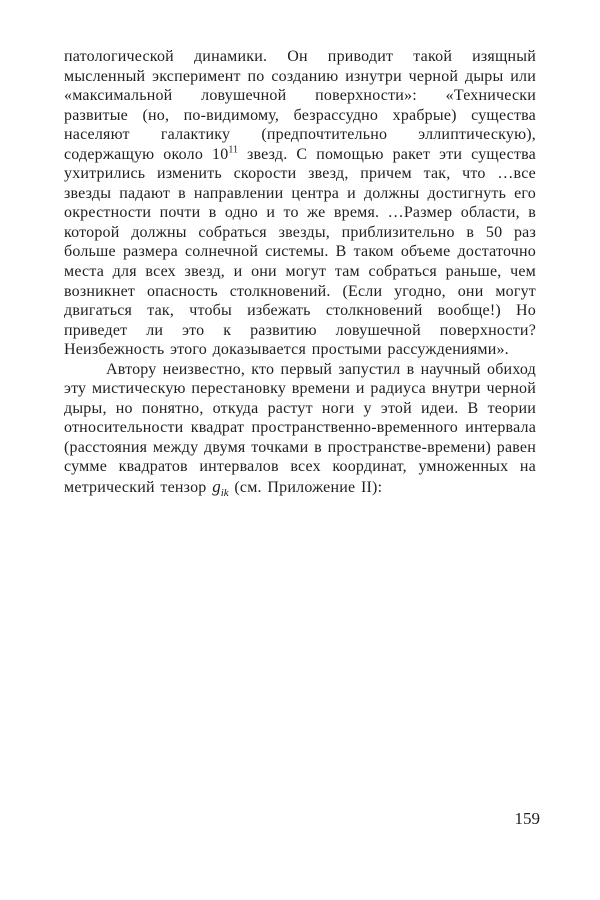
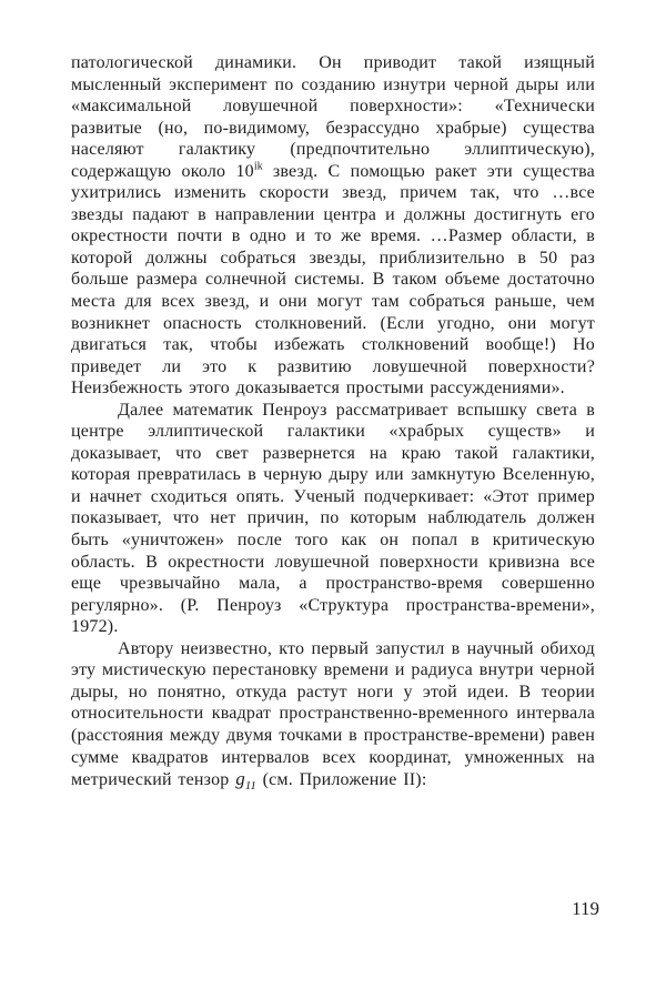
- патологической динамики. Он приводит такой изящный мысленный эксперимент по созданию изнутри черной дыры или «максимальной ловушечной поверхности»: «Технически развитые (но, по-видимому, безрассудно храбрые) существа населяют галактику (предпочтительно эллиптическую), содержащую около 1011 звезд. С помощью ракет эти существа ухитрились изменить скорости звезд, причем так, что …все звезды падают в направлении центра и должны достигнуть его окрестности почти в одно и то же время. …Размер области, в которой должны собраться звезды, приблизительно в 50 раз больше размера солнечной системы. В таком объеме достаточно места для всех звезд, и они могут там собраться раньше, чем возникнет опасность столкновений. (Если угодно, они могут двигаться так, чтобы избежать столкновений вообще!) Но приведет ли это к развитию ловушечной поверхности? Неизбежность этого доказывается простыми рассуждениями».
+ патологической динамики. Он приводит такой изящный мысленный эксперимент по созданию изнутри черной дыры или «максимальной ловушечной поверхности»: «Технически развитые (но, по-видимому, безрассудно храбрые) существа населяют галактику (предпочтительно эллиптическую), содержащую около 10ik звезд. С помощью ракет эти существа ухитрились изменить скорости звезд, причем так, что …все звезды падают в направлении центра и должны достигнуть его окрестности почти в одно и то же время. …Размер области, в которой должны собраться звезды, приблизительно в 50 раз больше размера солнечной системы. В таком объеме достаточно места для всех звезд, и они могут там собраться раньше, чем возникнет опасность столкновений. (Если угодно, они могут двигаться так, чтобы избежать столкновений вообще!) Но приведет ли это к развитию ловушечной поверхности? Неизбежность этого доказывается простыми рассуждениями».
+ Далее математик Пенроуз рассматривает вспышку света в центре эллиптической галактики «храбрых существ» и доказывает, что свет развернется на краю такой галактики, которая превратилась в черную дыру или замкнутую Вселенную, и начнет сходиться опять. Ученый подчеркивает: «Этот пример показывает, что нет причин, по которым наблюдатель должен быть «уничтожен» после того как он попал в критическую область. В окрестности ловушечной поверхности кривизна все еще чрезвычайно мала, а пространство-время совершенно регулярно». (Р. Пенроуз «Структура пространства-времени», 1972).
- Автору неизвестно, кто первый запустил в научный обиход эту мистическую перестановку времени и радиуса внутри черной дыры, но понятно, откуда растут ноги у этой идеи. В теории относительности квадрат пространственно-временного интервала (расстояния между двумя точками в пространстве-времени) равен сумме квадратов интервалов всех координат, умноженных на метрический тензор gik (см. Приложение II):
+ Автору неизвестно, кто первый запустил в научный обиход эту мистическую перестановку времени и радиуса внутри черной дыры, но понятно, откуда растут ноги у этой идеи. В теории относительности квадрат пространственно-временного интервала (расстояния между двумя точками в пространстве-времени) равен сумме квадратов интервалов всех координат, умноженных на метрический тензор g11 (см. Приложение II):
- 159
+ 119
